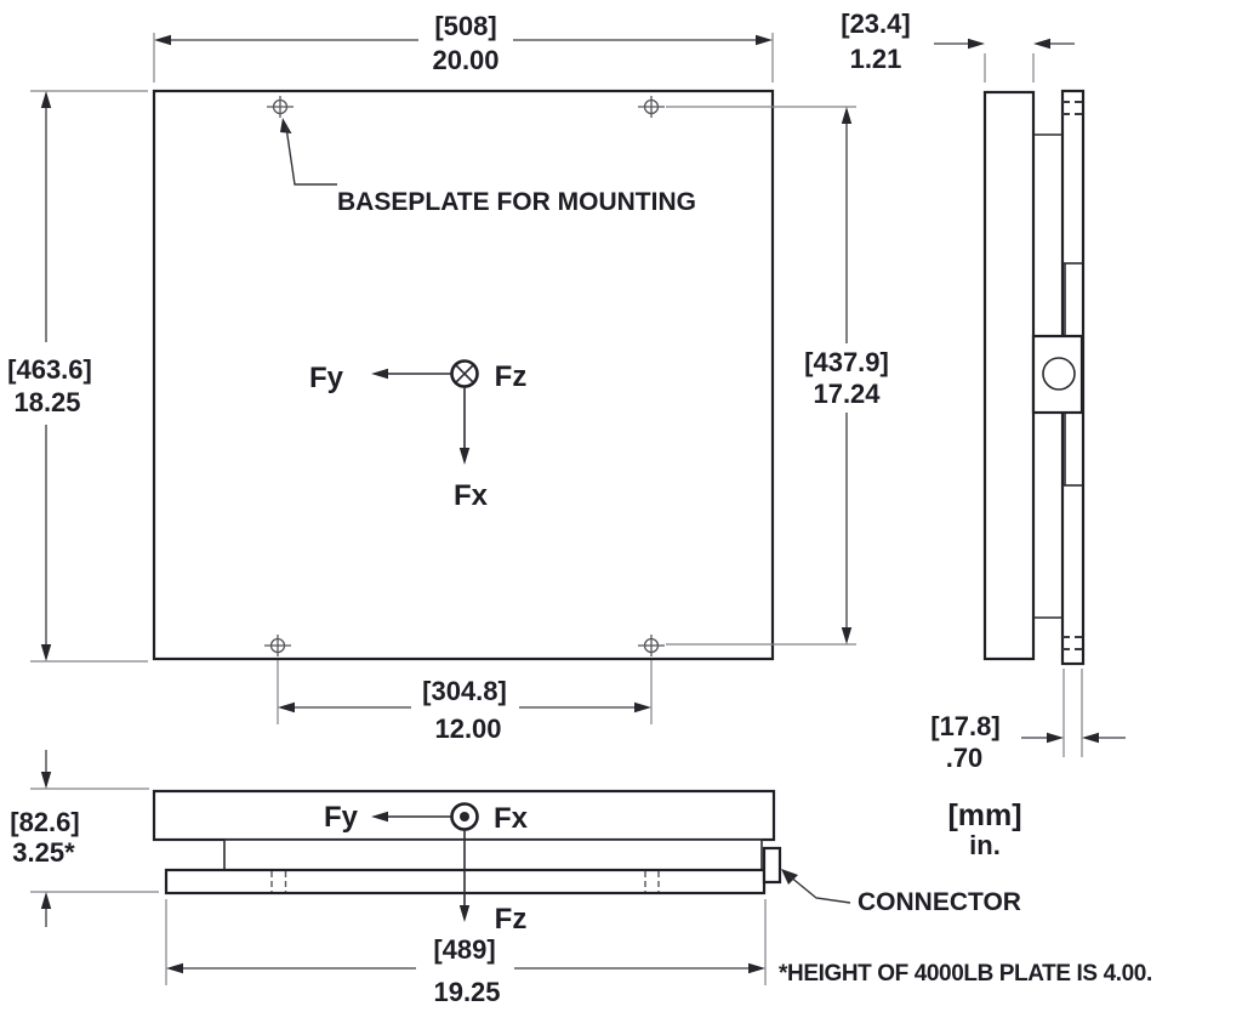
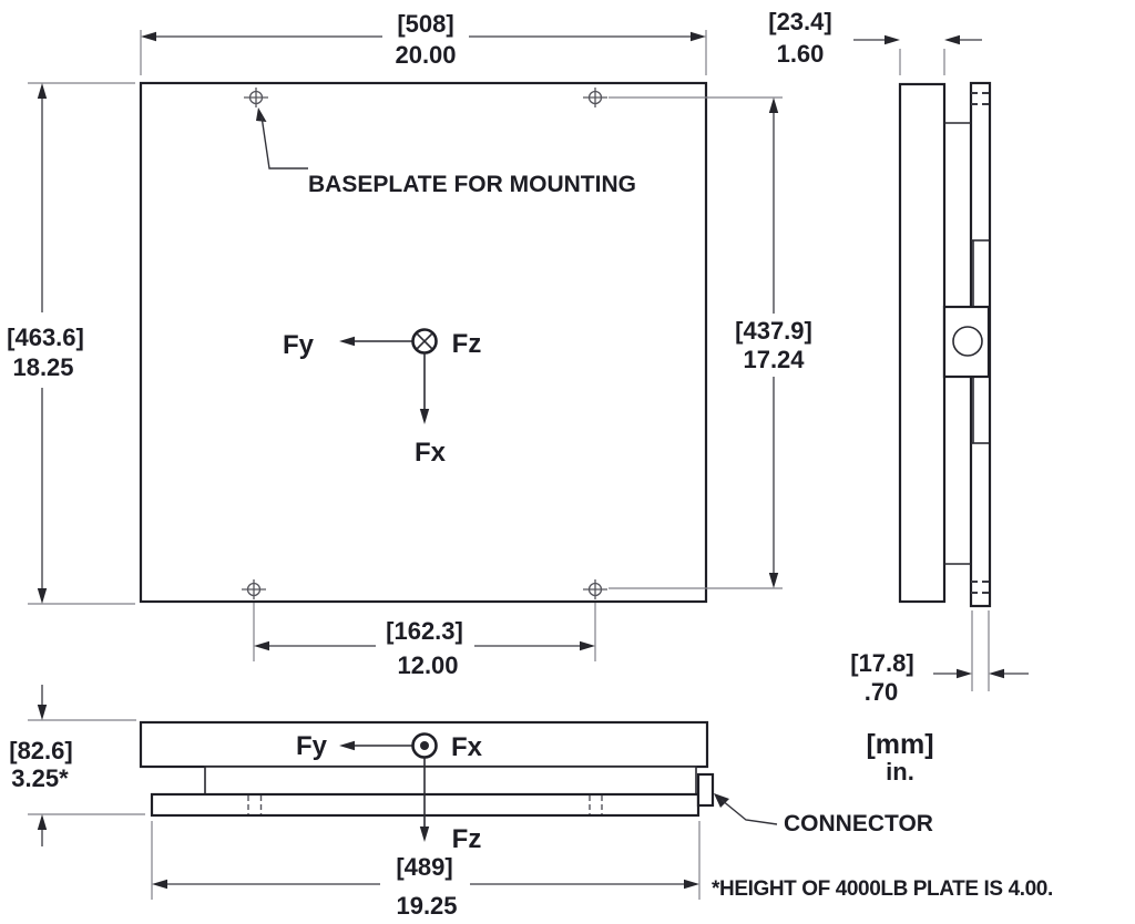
  Fy
  Fz
  Fx
  BASEPLATE FOR MOUNTING
  [508]
  20.00
  [463.6]
  18.25
  [437.9]
  17.24
- [304.8]
+ [162.3]
  12.00
  [23.4]
- 1.21
+ 1.60
  [17.8]
  .70
  [mm]
  in.
  Fy
  Fx
  Fz
  CONNECTOR
  [82.6]
  3.25*
  [489]
  19.25
  *HEIGHT OF 4000LB PLATE IS 4.00.
